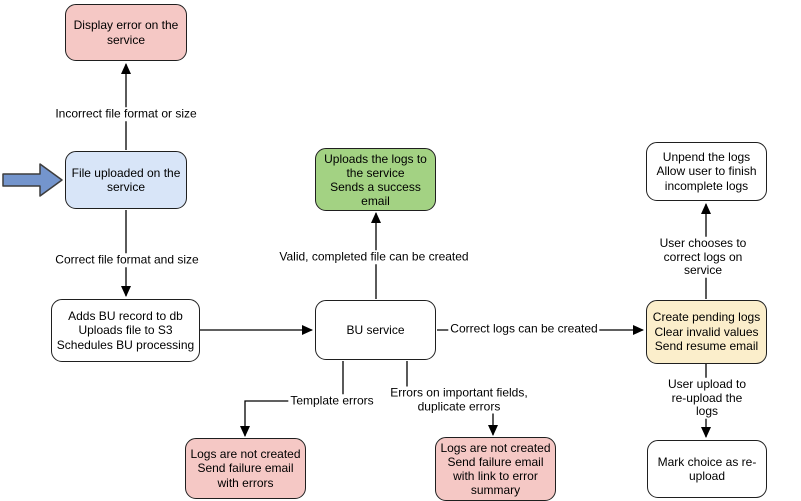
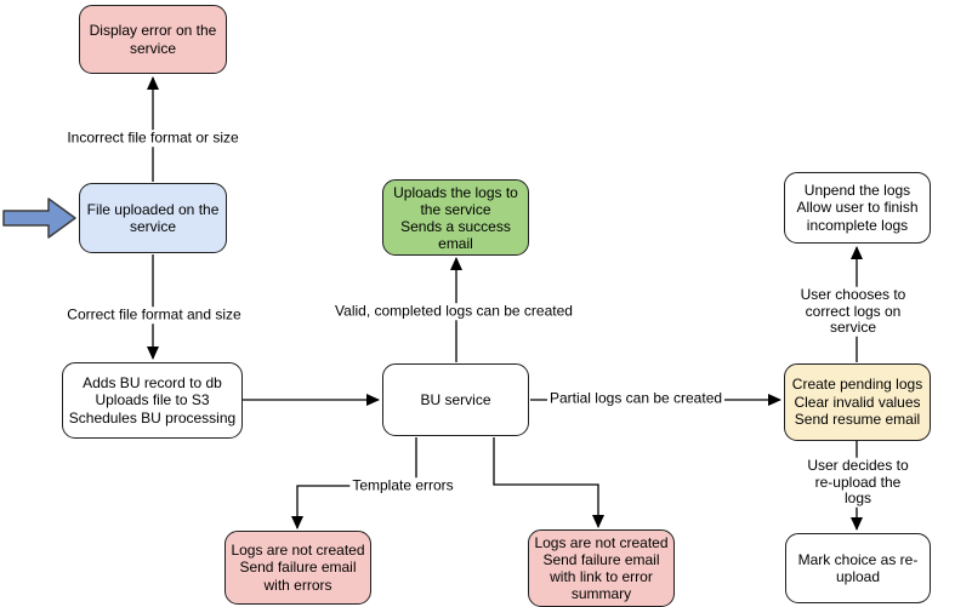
  Display error on the
  service
  File uploaded on the
  service
  Adds BU record to db
  Uploads file to S3
  Schedules BU processing
  Uploads the logs to
  the service
  Sends a success
  email
  BU service
  Logs are not created
  Send failure email
  with errors
  Logs are not created
  Send failure email
  with link to error
  summary
  Unpend the logs
  Allow user to finish
  incomplete logs
  Create pending logs
  Clear invalid values
  Send resume email
  Mark choice as re-
  upload
  Incorrect file format or size
  Correct file format and size
- Valid, completed file can be created
+ Valid, completed logs can be created
- Correct logs can be created
+ Partial logs can be created
  Template errors
- Errors on important fields,
- duplicate errors
  User chooses to correct logs on service
- User upload to re-upload the logs
+ User decides to re-upload the logs
